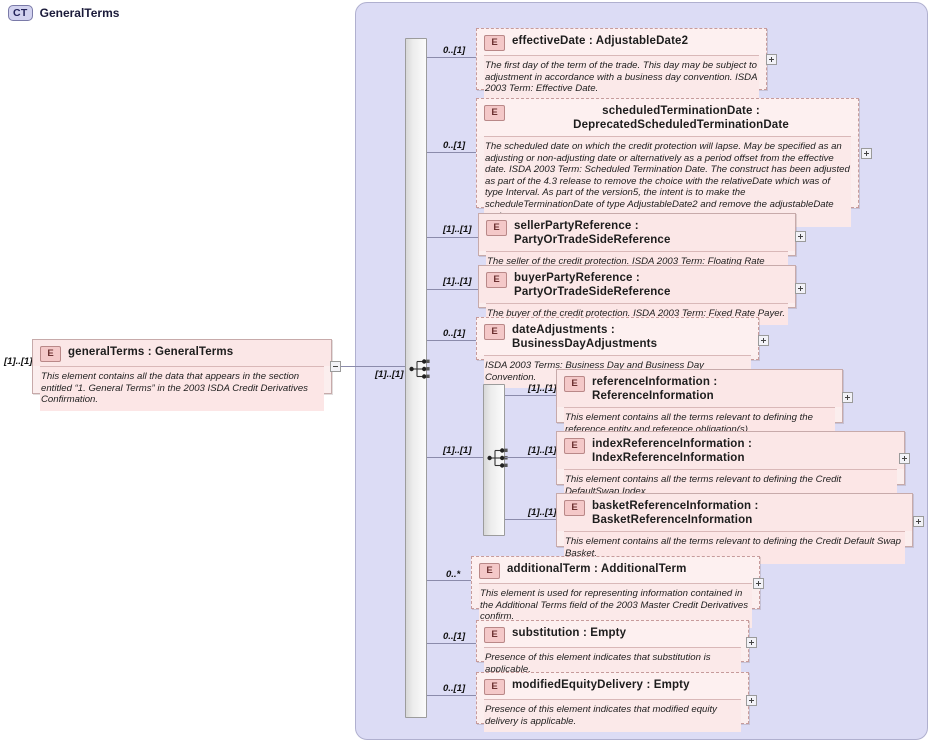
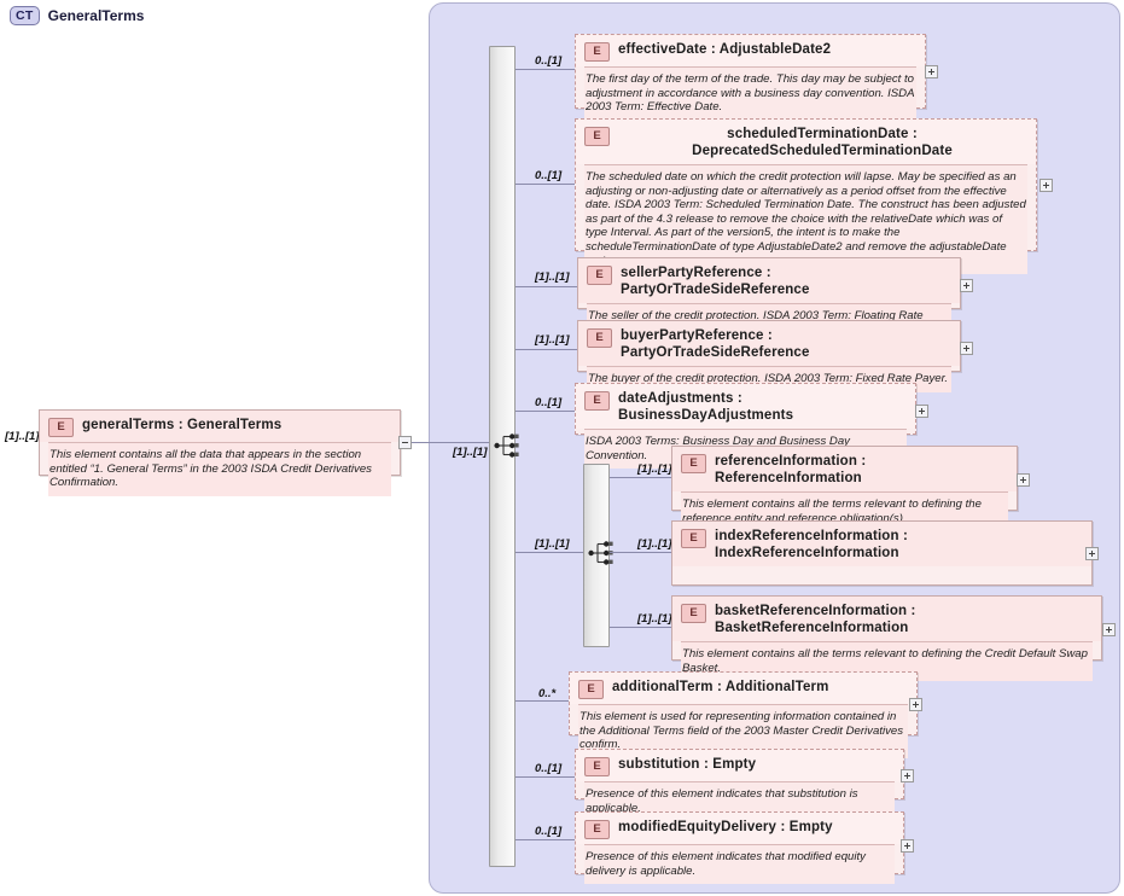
  CT
  GeneralTerms
  [1]..[1]
  E
  generalTerms : GeneralTerms
  This element contains all the data that appears in the section entitled “1. General Terms” in the 2003 ISDA Credit Derivatives Confirmation.
  [1]..[1]
  0..[1]
  E
  effectiveDate : AdjustableDate2
  The first day of the term of the trade. This day may be subject to adjustment in accordance with a business day convention. ISDA 2003 Term: Effective Date.
  0..[1]
  E
  scheduledTerminationDate : DeprecatedScheduledTerminationDate
  The scheduled date on which the credit protection will lapse. May be specified as an adjusting or non-adjusting date or alternatively as a period offset from the effective date. ISDA 2003 Term: Scheduled Termination Date. The construct has been adjusted as part of the 4.3 release to remove the choice with the relativeDate which was of type Interval. As part of the version5, the intent is to make the scheduleTerminationDate of type AdjustableDate2 and remove the adjustableDate
  [1]..[1]
  E
  sellerPartyReference : PartyOrTradeSideReference
  The seller of the credit protection. ISDA 2003 Term: Floating Rate
  [1]..[1]
  E
  buyerPartyReference : PartyOrTradeSideReference
  The buyer of the credit protection. ISDA 2003 Term: Fixed Rate Payer.
  0..[1]
  E
  dateAdjustments : BusinessDayAdjustments
  ISDA 2003 Terms: Business Day and Business Day Convention.
  [1]..[1]
  [1]..[1]
  E
  referenceInformation : ReferenceInformation
  This element contains all the terms relevant to defining the reference entity and reference obligation(s).
  [1]..[1]
  E
  indexReferenceInformation : IndexReferenceInformation
- This element contains all the terms relevant to defining the Credit DefaultSwap Index.
  [1]..[1]
  E
  basketReferenceInformation : BasketReferenceInformation
  This element contains all the terms relevant to defining the Credit Default Swap Basket.
  0..*
  E
  additionalTerm : AdditionalTerm
  This element is used for representing information contained in the Additional Terms field of the 2003 Master Credit Derivatives confirm.
  0..[1]
  E
  substitution : Empty
  Presence of this element indicates that substitution is applicable.
  0..[1]
  E
  modifiedEquityDelivery : Empty
  Presence of this element indicates that modified equity delivery is applicable.
